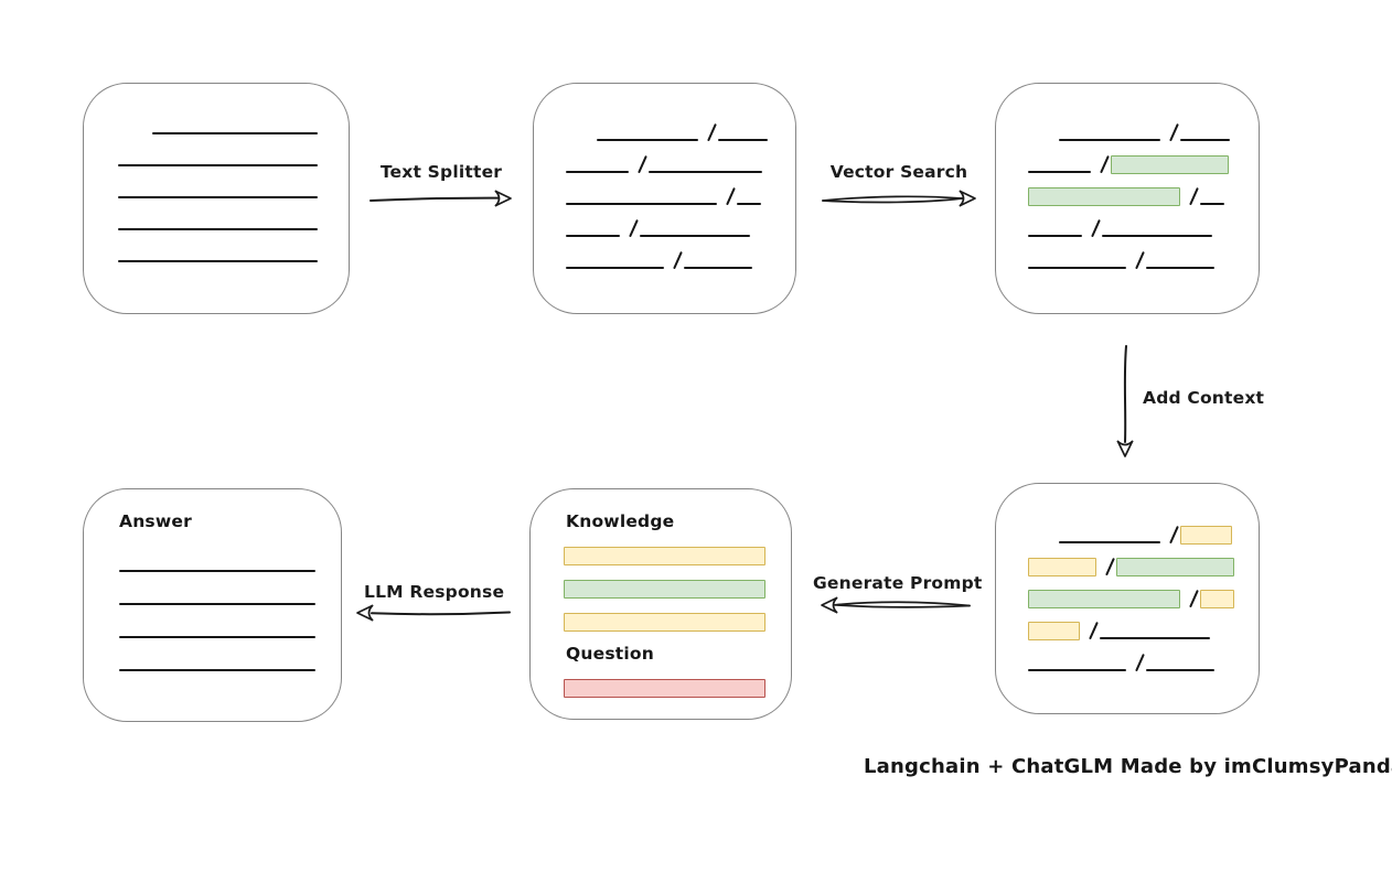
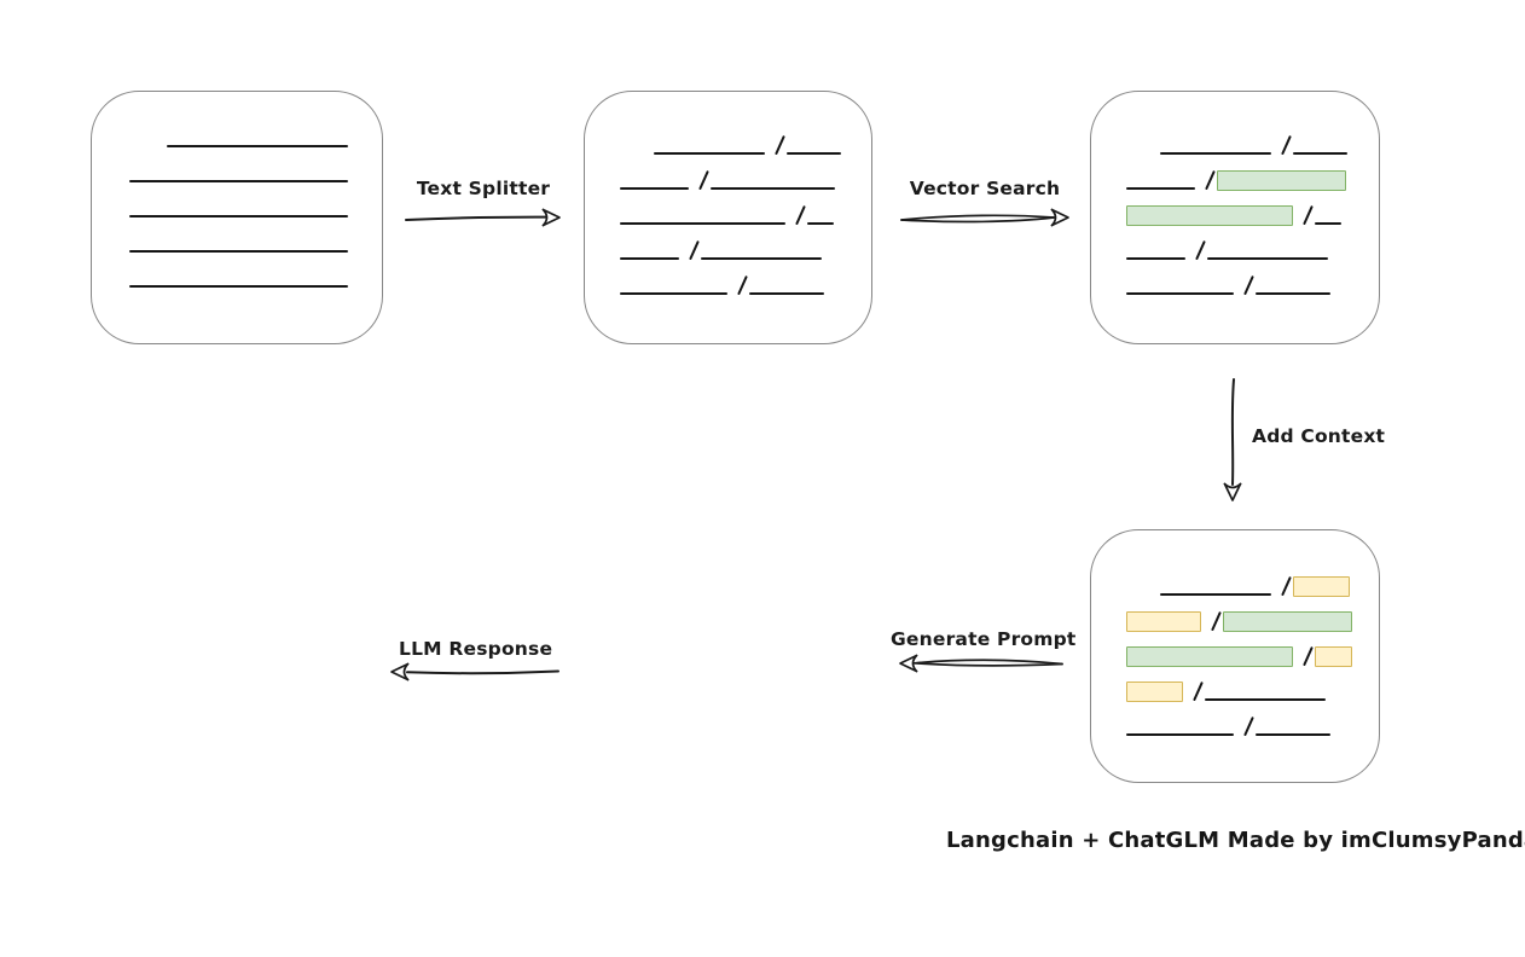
- Knowledge
- Question
- Answer
  Text Splitter
  Vector Search
  Add Context
  Generate Prompt
  LLM Response
  Langchain + ChatGLM Made by imClumsyPand
